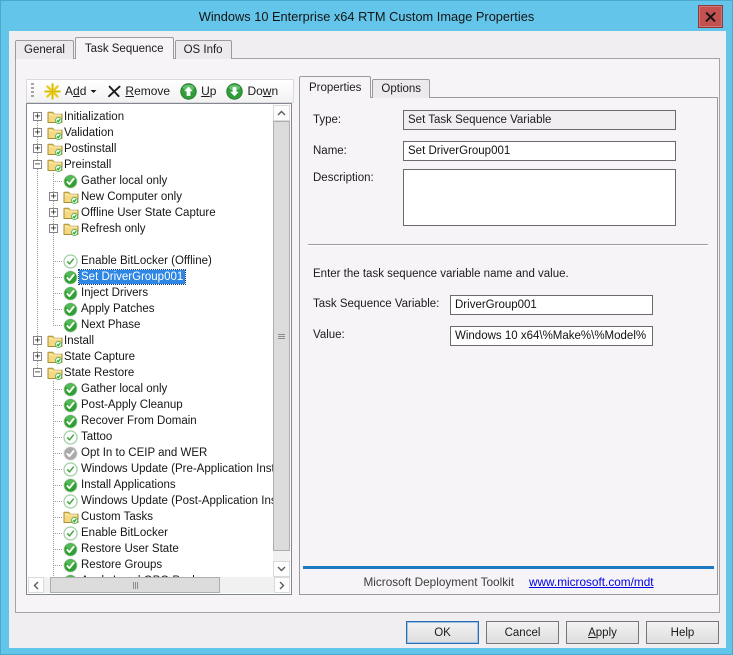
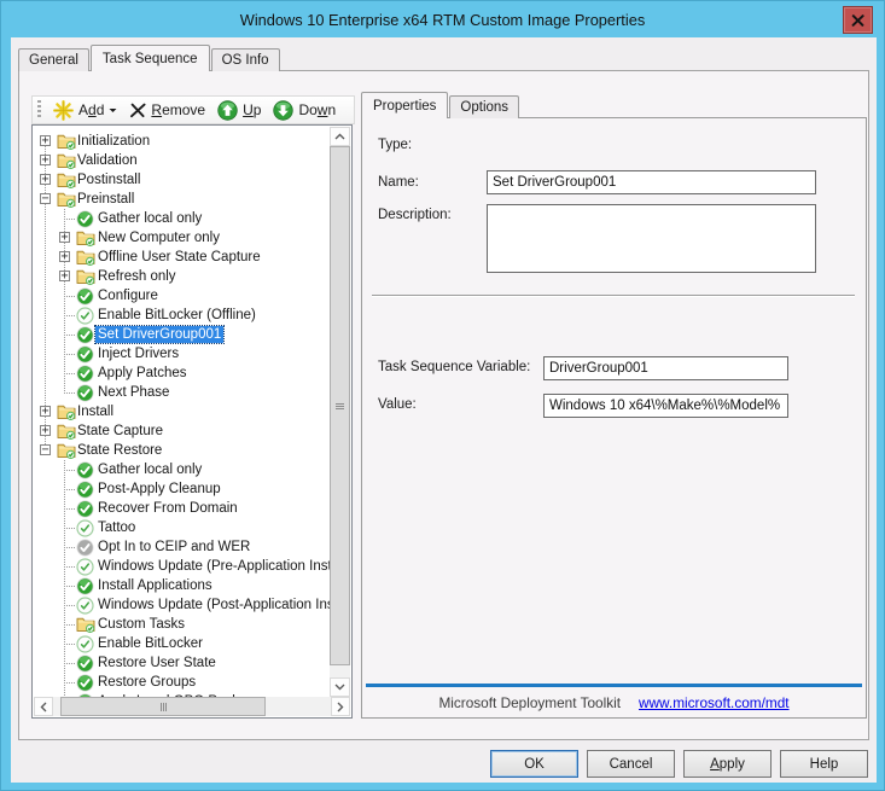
  Windows 10 Enterprise x64 RTM Custom Image Properties
  General
  Task Sequence
  OS Info
  Add
  Remove
  Up
  Down
  +
  Initialization
  +
  Validation
  +
  Postinstall
  −
  Preinstall
  Gather local only
  +
  New Computer only
  +
  Offline User State Capture
  +
  Refresh only
+ Configure
  Enable BitLocker (Offline)
  Set DriverGroup001
  Inject Drivers
  Apply Patches
  Next Phase
  +
  Install
  +
  State Capture
  −
  State Restore
  Gather local only
  Post-Apply Cleanup
  Recover From Domain
  Tattoo
  Opt In to CEIP and WER
  Windows Update (Pre-Application Ins
  Install Applications
  Windows Update (Post-Application In
  Custom Tasks
  Enable BitLocker
  Restore User State
  Restore Groups
  Properties
  Options
  Type:
- Set Task Sequence Variable
  Name:
  Set DriverGroup001
  Description:
- Enter the task sequence variable name and value.
  Task Sequence Variable:
  DriverGroup001
  Value:
  Windows 10 x64\%Make%\%Model%
  Microsoft Deployment Toolkit
  www.microsoft.com/mdt
  OK
  Cancel
  A
  pply
  Help
